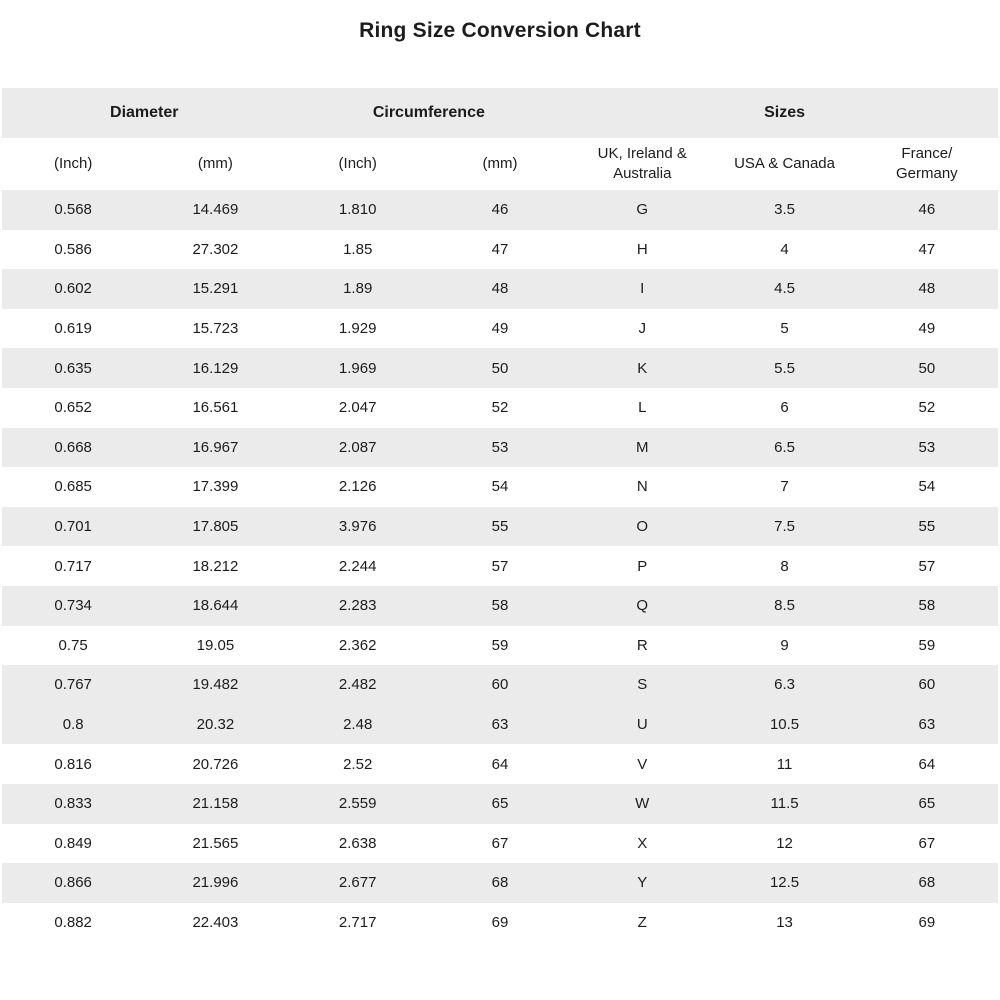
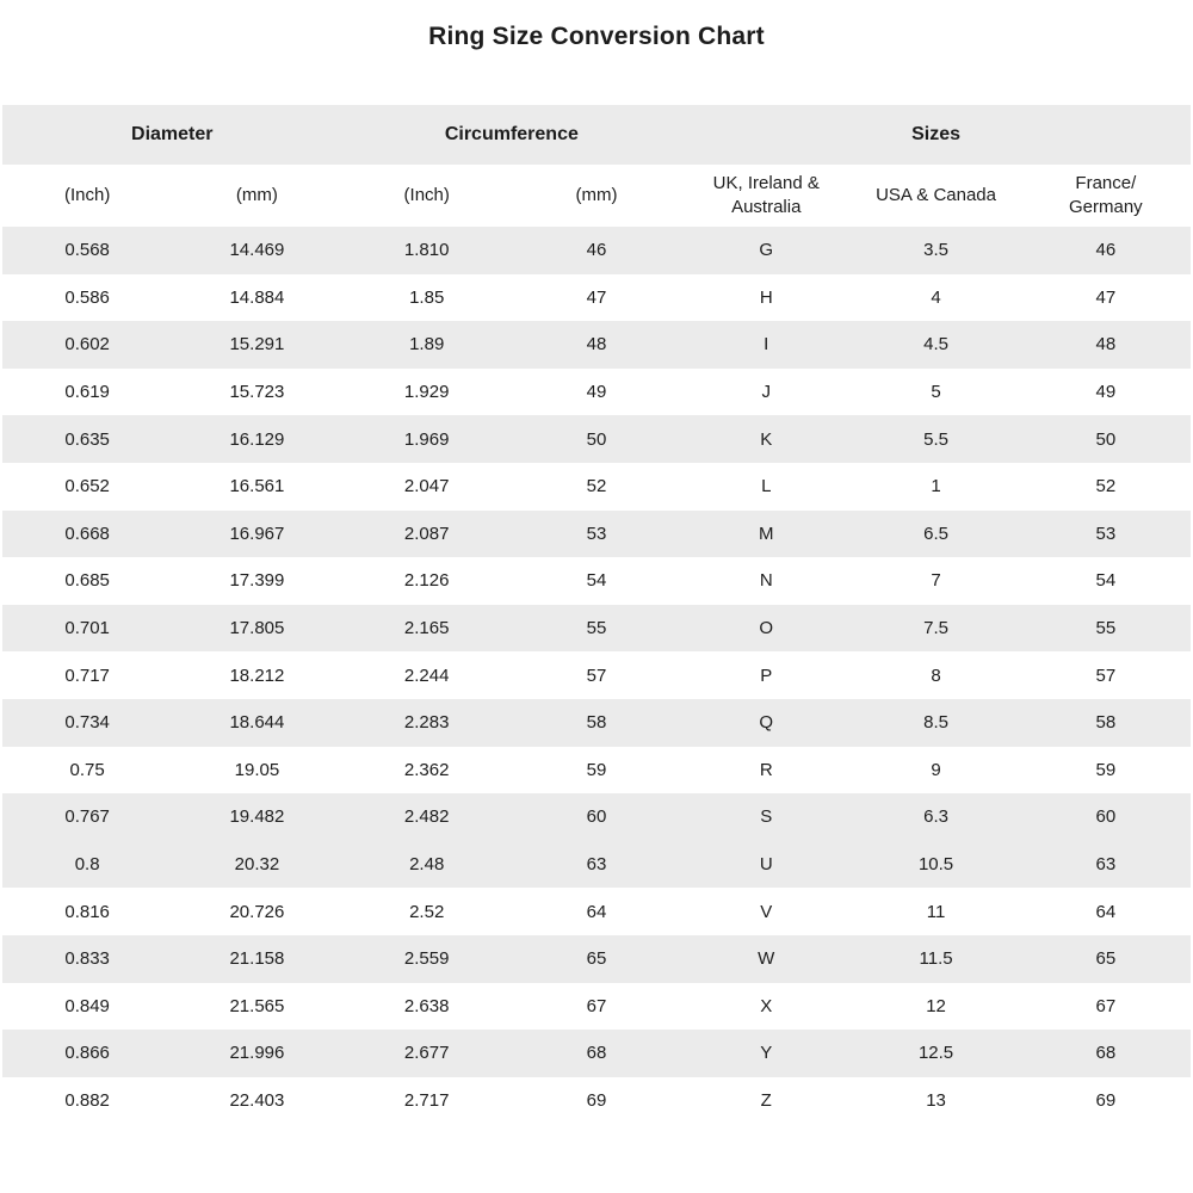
  Ring Size Conversion Chart
  Diameter	Circumference	Sizes
  (Inch)	(mm)	(Inch)	(mm)	UK, Ireland & Australia	USA & Canada	France/ Germany
  0.568	14.469	1.810	46	G	3.5	46
- 0.586	27.302	1.85	47	H	4	47
+ 0.586	14.884	1.85	47	H	4	47
  0.602	15.291	1.89	48	I	4.5	48
  0.619	15.723	1.929	49	J	5	49
  0.635	16.129	1.969	50	K	5.5	50
- 0.652	16.561	2.047	52	L	6	52
+ 0.652	16.561	2.047	52	L	1	52
  0.668	16.967	2.087	53	M	6.5	53
  0.685	17.399	2.126	54	N	7	54
- 0.701	17.805	3.976	55	O	7.5	55
+ 0.701	17.805	2.165	55	O	7.5	55
  0.717	18.212	2.244	57	P	8	57
  0.734	18.644	2.283	58	Q	8.5	58
  0.75	19.05	2.362	59	R	9	59
  0.767	19.482	2.482	60	S	6.3	60
  0.8	20.32	2.48	63	U	10.5	63
  0.816	20.726	2.52	64	V	11	64
  0.833	21.158	2.559	65	W	11.5	65
  0.849	21.565	2.638	67	X	12	67
  0.866	21.996	2.677	68	Y	12.5	68
  0.882	22.403	2.717	69	Z	13	69
